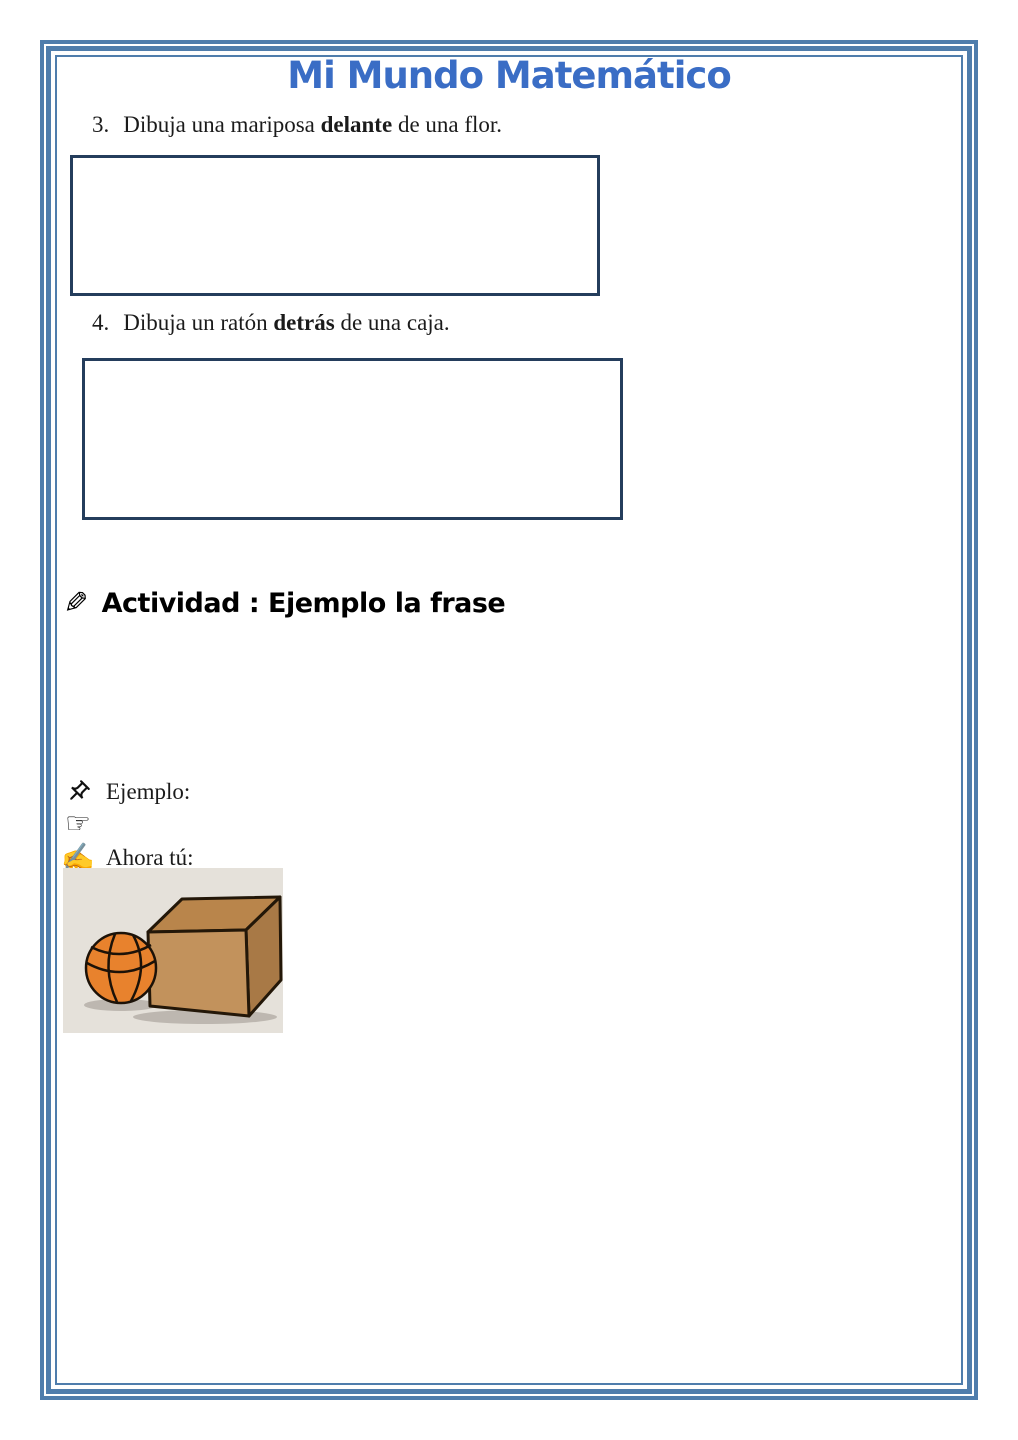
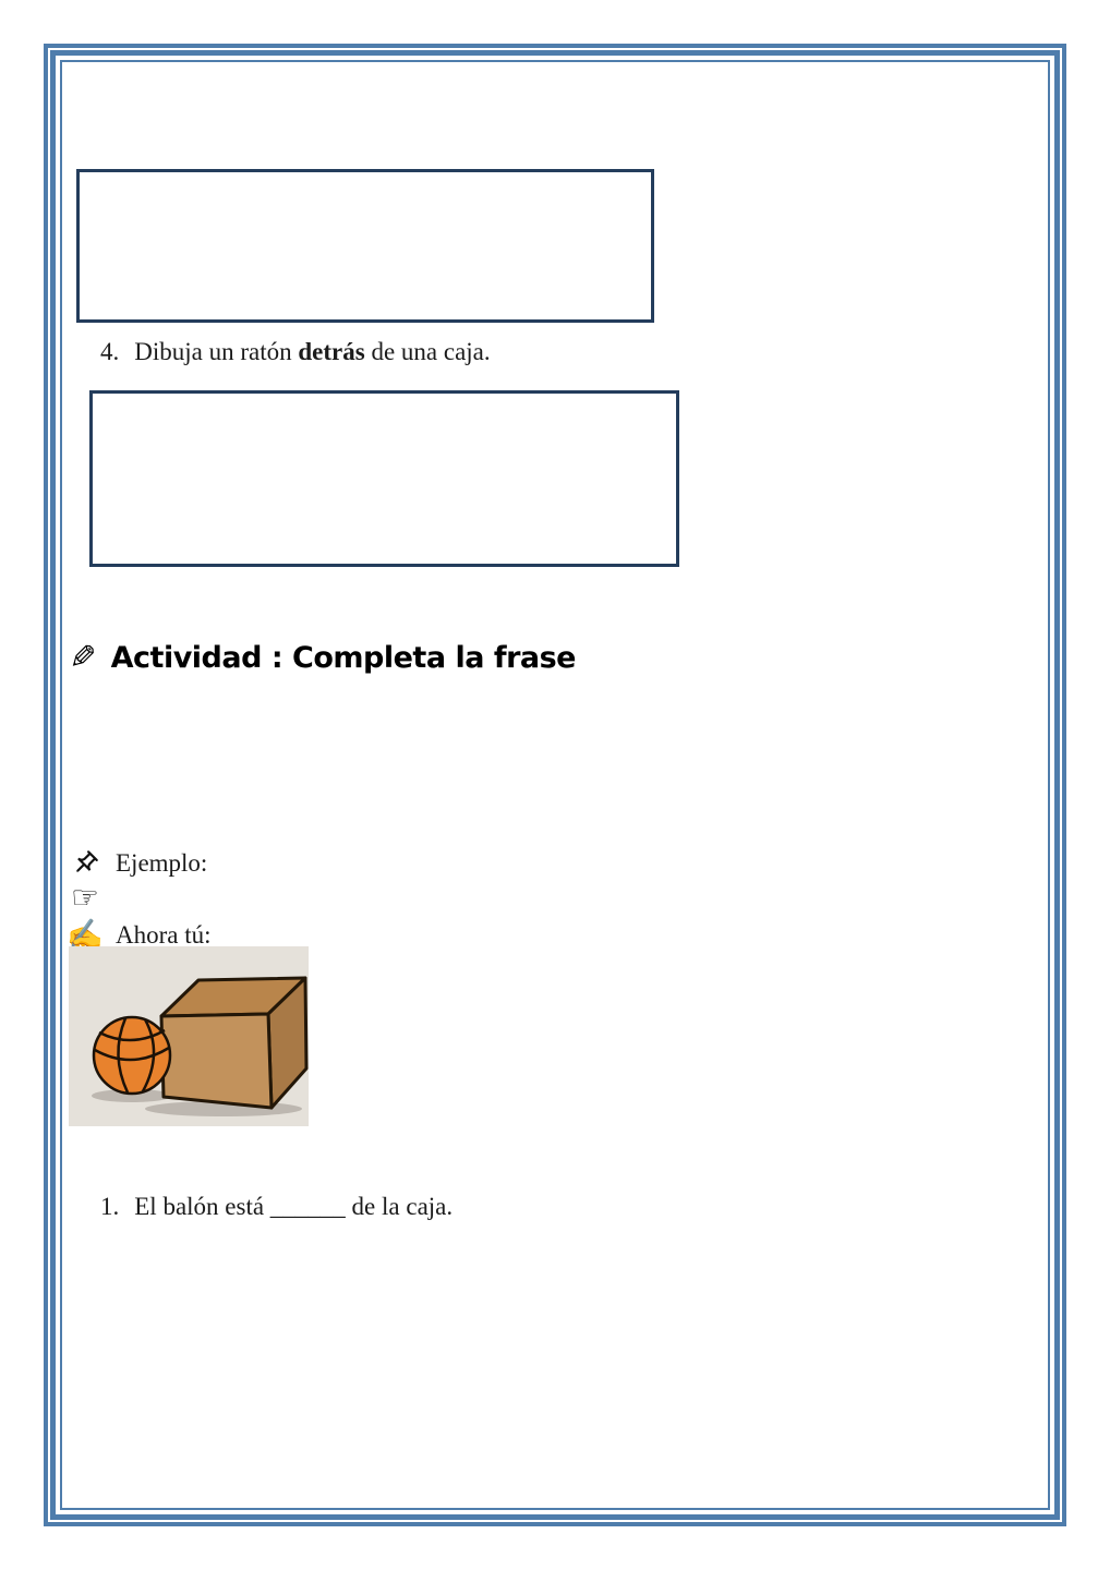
- Mi Mundo Matemático
- 3.
- Dibuja una mariposa delante de una flor.
  4.
  Dibuja un ratón detrás de una caja.
- Actividad : Ejemplo la frase
+ Actividad : Completa la frase
  Ejemplo:
  ☞
  ✍
  Ahora tú:
+ 1.
+ El balón está ______ de la caja.
